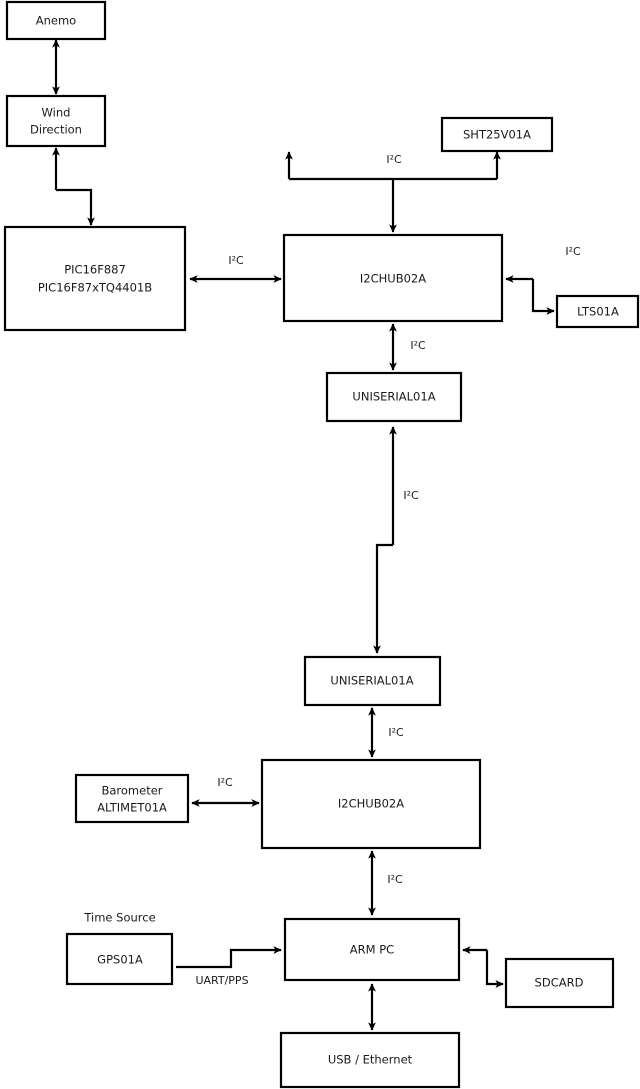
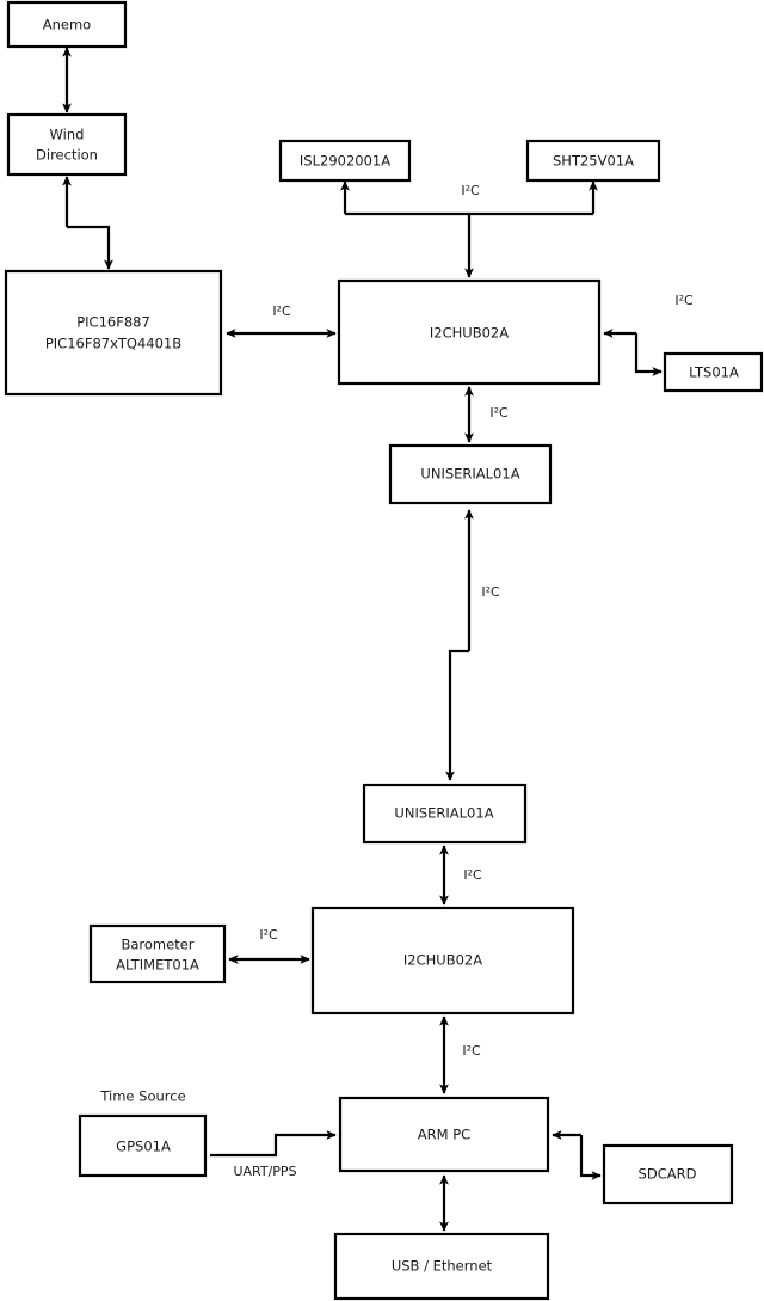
  I²C
  I²C
  I²C
  I²C
  I²C
  I²C
  I²C
  I²C
  UART/PPS
  Anemo
  Wind
  Direction
  PIC16F887
  PIC16F87xTQ4401B
+ ISL2902001A
  SHT25V01A
  I2CHUB02A
  LTS01A
  UNISERIAL01A
  UNISERIAL01A
  Barometer
  ALTIMET01A
  I2CHUB02A
  GPS01A
  ARM PC
  SDCARD
  USB / Ethernet
  Time Source
